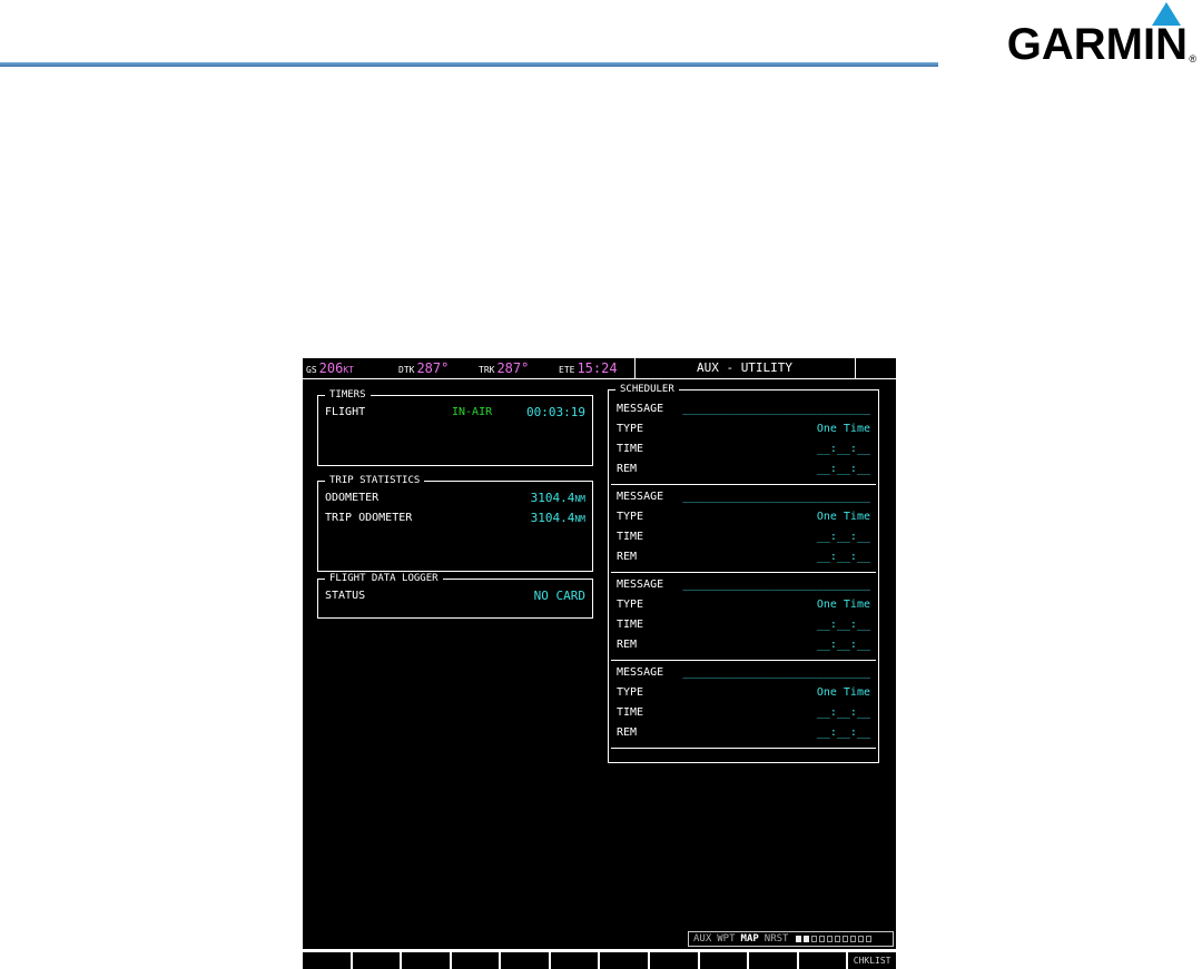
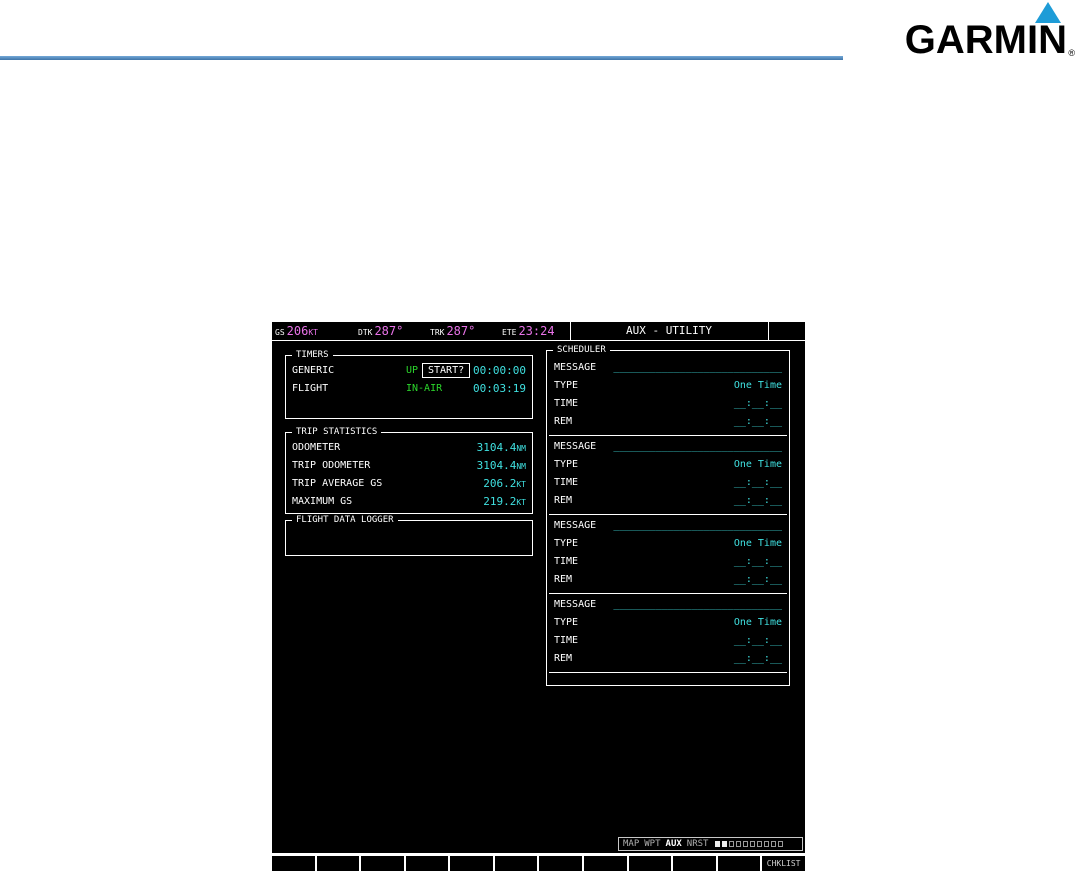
  GARMIN
  ®
  GS
  206KT
  DTK
  287°
  TRK
  287°
  ETE
- 15:24
+ 23:24
  AUX - UTILITY
  TIMERS
+ GENERIC
+ UP
+ START?
+ 00:00:00
  FLIGHT
  IN-AIR
  00:03:19
  TRIP STATISTICS
  ODOMETER
  3104.4NM
  TRIP ODOMETER
  3104.4NM
+ TRIP AVERAGE GS
+ 206.2KT
+ MAXIMUM GS
+ 219.2KT
  FLIGHT DATA LOGGER
- STATUS
- NO CARD
  SCHEDULER
  MESSAGE
  ____________________________
  TYPE
  One Time
  TIME
  __:__:__
  REM
  __:__:__
  MESSAGE
  ____________________________
  TYPE
  One Time
  TIME
  __:__:__
  REM
  __:__:__
  MESSAGE
  ____________________________
  TYPE
  One Time
  TIME
  __:__:__
  REM
  __:__:__
  MESSAGE
  ____________________________
  TYPE
  One Time
  TIME
  __:__:__
  REM
  __:__:__
- AUX
+ MAP
  WPT
- MAP
+ AUX
  NRST
  CHKLIST
